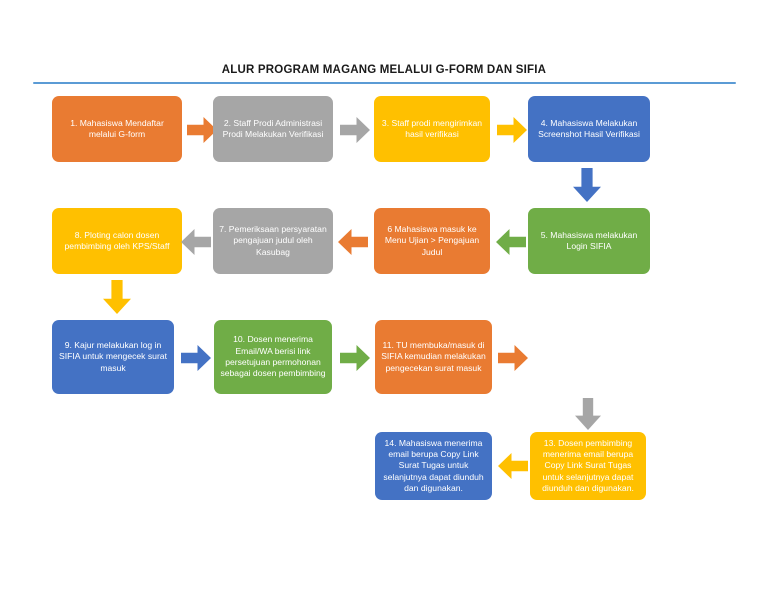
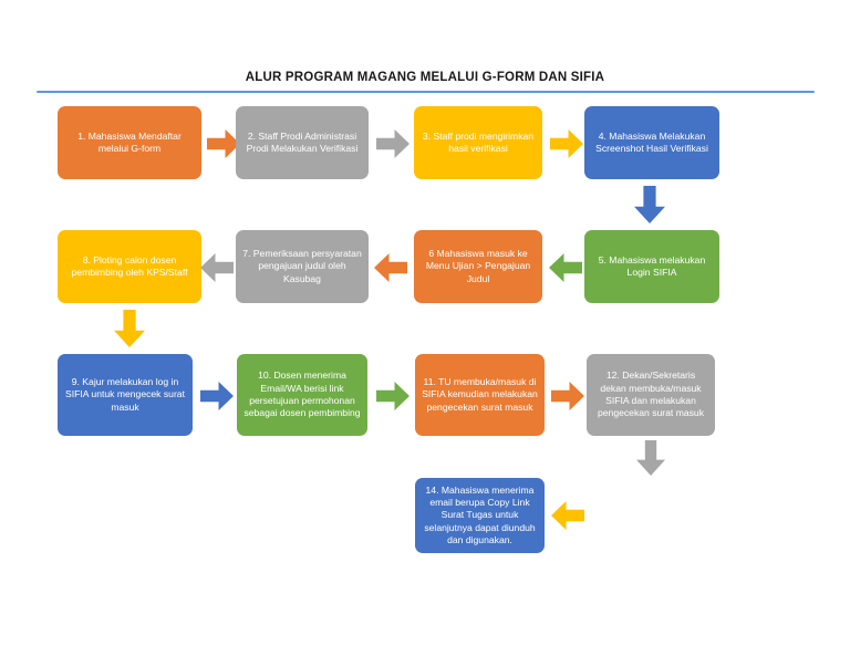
  ALUR PROGRAM MAGANG MELALUI G-FORM DAN SIFIA
  1. Mahasiswa Mendaftar melalui G-form
  2. Staff Prodi Administrasi Prodi Melakukan Verifikasi
  3. Staff prodi mengirimkan hasil verifikasi
  4. Mahasiswa Melakukan Screenshot Hasil Verifikasi
  8. Ploting calon dosen pembimbing oleh KPS/Staff
  7. Pemeriksaan persyaratan pengajuan judul oleh Kasubag
  6 Mahasiswa masuk ke Menu Ujian > Pengajuan Judul
  5. Mahasiswa melakukan Login SIFIA
  9. Kajur melakukan log in SIFIA untuk mengecek surat masuk
  10. Dosen menerima Email/WA berisi link persetujuan permohonan sebagai dosen pembimbing
  11. TU membuka/masuk di SIFIA kemudian melakukan pengecekan surat masuk
+ 12. Dekan/Sekretaris dekan membuka/masuk SIFIA dan melakukan pengecekan surat masuk
  14. Mahasiswa menerima email berupa Copy Link Surat Tugas untuk selanjutnya dapat diunduh dan digunakan.
- 13. Dosen pembimbing menerima email berupa Copy Link Surat Tugas untuk selanjutnya dapat diunduh dan digunakan.
